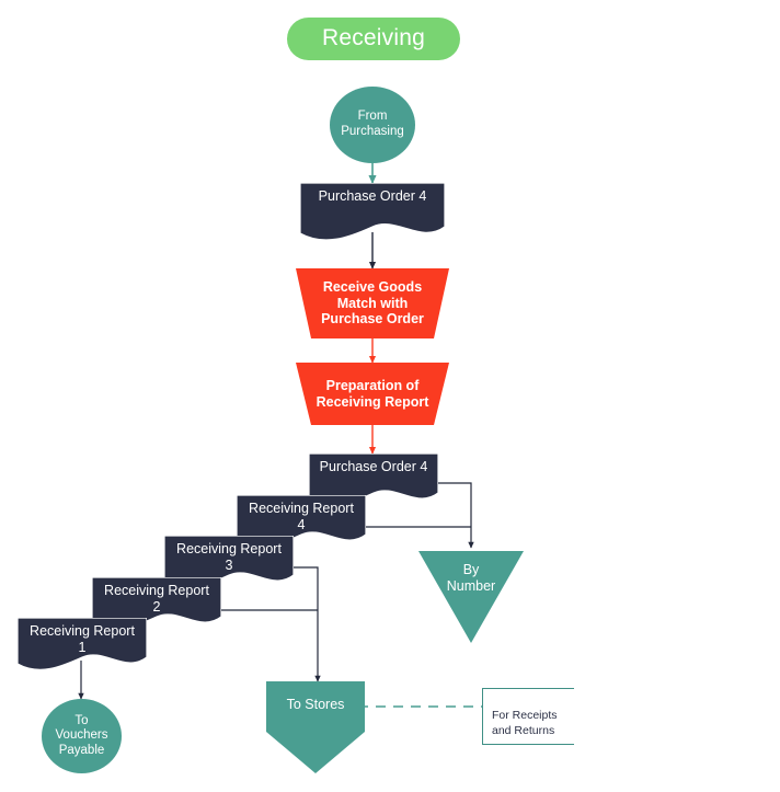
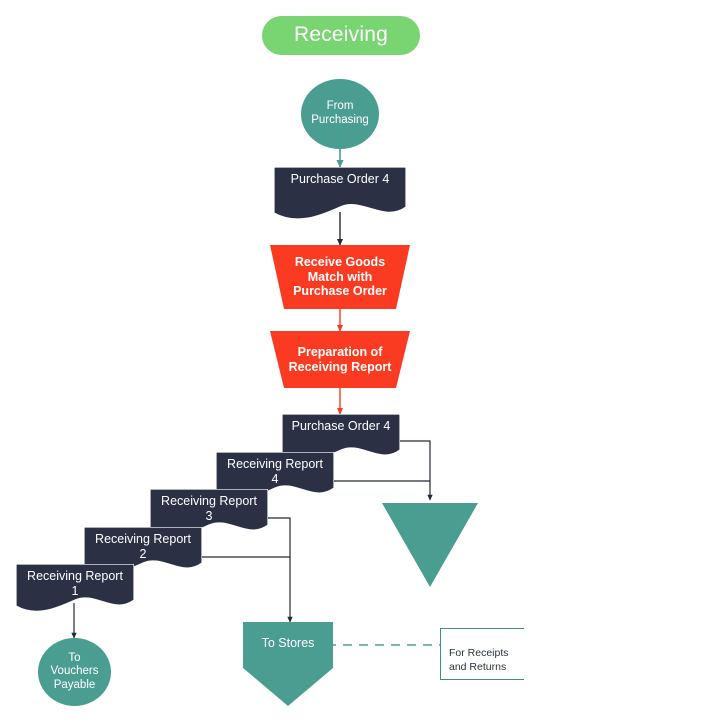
  Receiving
  From
  Purchasing
  Purchase Order 4
  Receive Goods
  Match with
  Purchase Order
  Preparation of
  Receiving Report
  Purchase Order 4
  Receiving Report
  4
  Receiving Report
  3
  Receiving Report
  2
  Receiving Report
  1
- By
- Number
  To Stores
  To
  Vouchers
  Payable
  For Receipts
  and Returns
